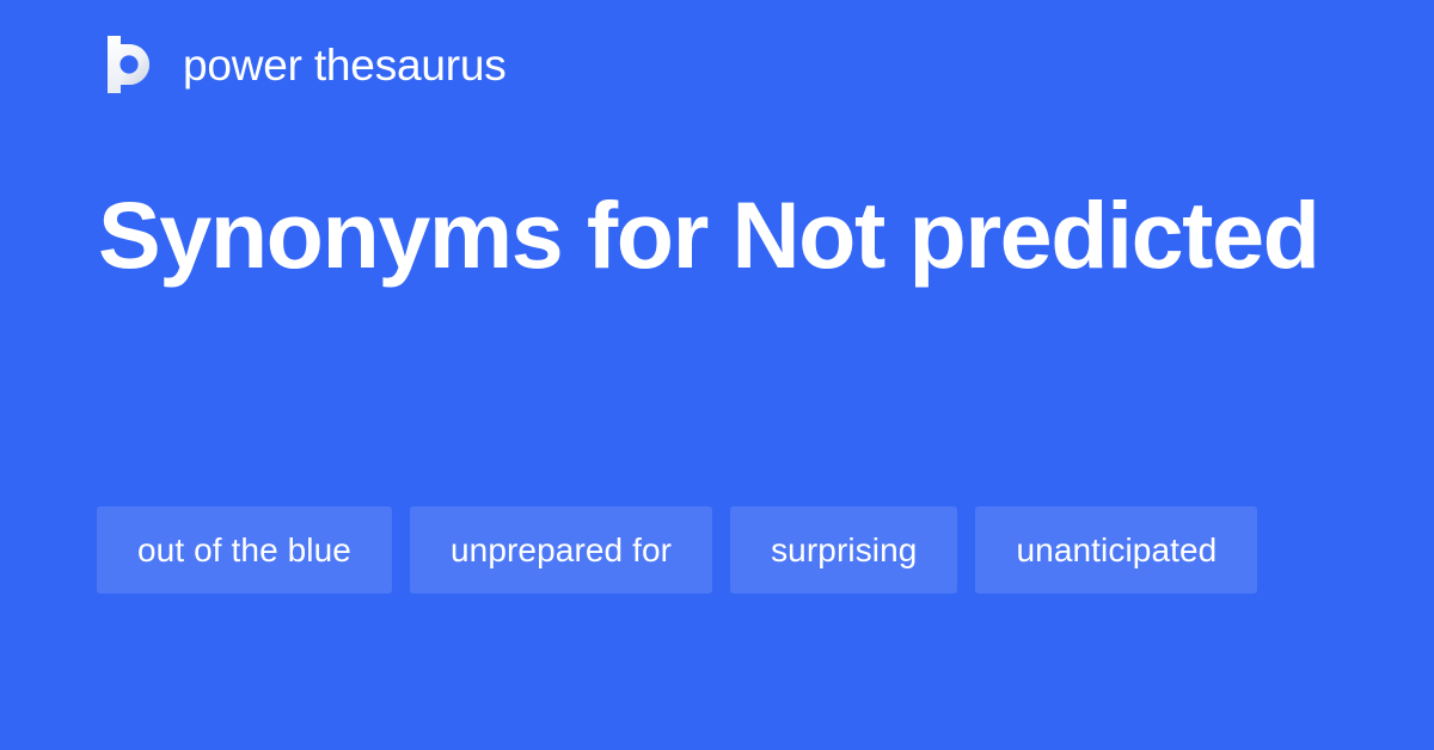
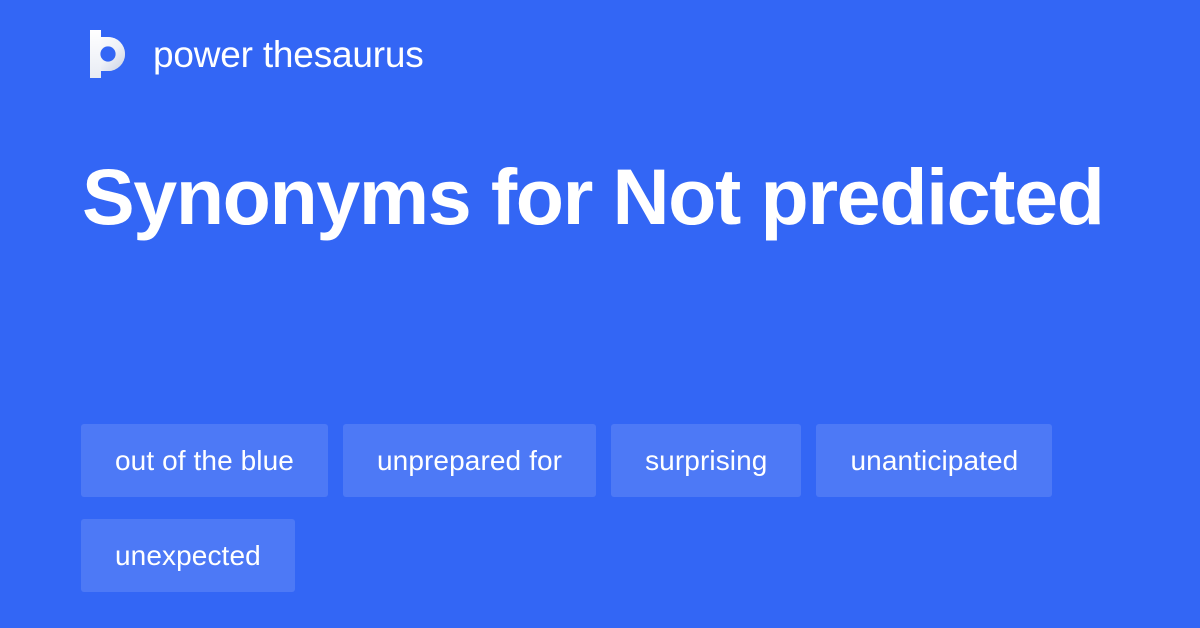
  power thesaurus
  Synonyms for Not predicted
  out of the blue
  unprepared for
  surprising
  unanticipated
+ unexpected
